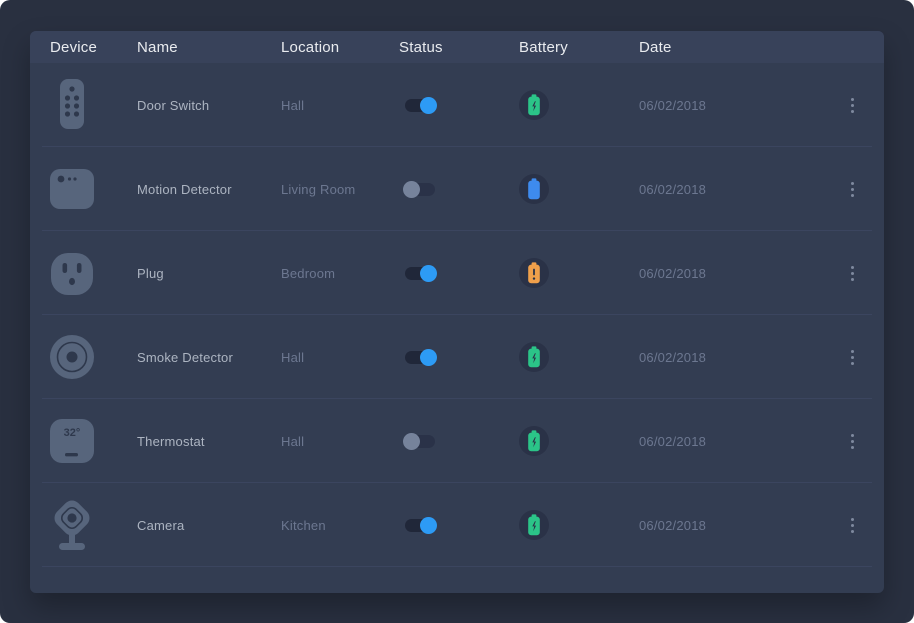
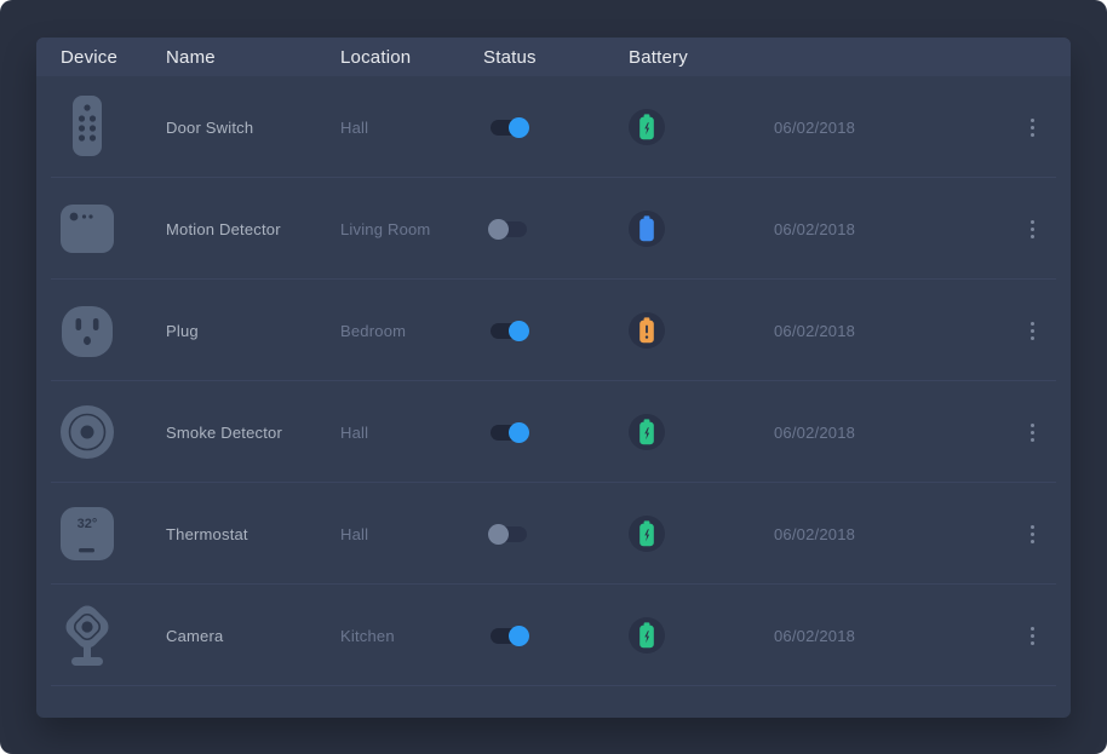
  Device
  Name
  Location
  Status
  Battery
- Date
  Door Switch
  Hall
  06/02/2018
  Motion Detector
  Living Room
  06/02/2018
  Plug
  Bedroom
  06/02/2018
  Smoke Detector
  Hall
  06/02/2018
  32°
  Thermostat
  Hall
  06/02/2018
  Camera
  Kitchen
  06/02/2018
